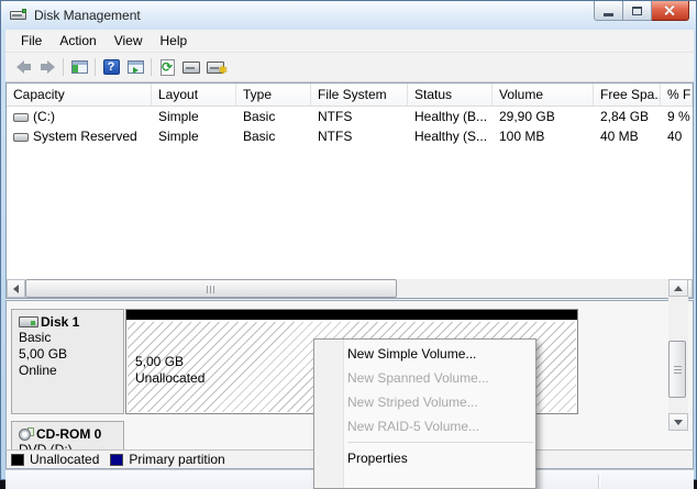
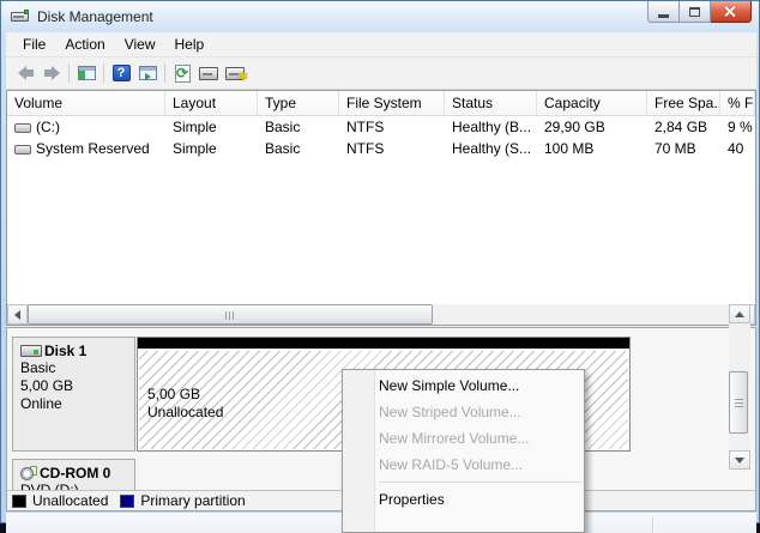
  Disk Management
  File
  Action
  View
  Help
  ?
  ⟳
  ✱
- Capacity
+ Volume
  Layout
  Type
  File System
  Status
- Volume
+ Capacity
  Free Spa..
  % F
  (C:)
  Simple
  Basic
  NTFS
  Healthy (B...
  29,90 GB
  2,84 GB
  9 %
  System Reserved
  Simple
  Basic
  NTFS
  Healthy (S...
  100 MB
- 40 MB
+ 70 MB
  40
  Disk 1
  Basic
  5,00 GB
  Online
  5,00 GB
  Unallocated
  CD-ROM 0
  Unallocated
  Primary partition
  New Simple Volume...
- New Spanned Volume...
  New Striped Volume...
+ New Mirrored Volume...
  New RAID-5 Volume...
  Properties
